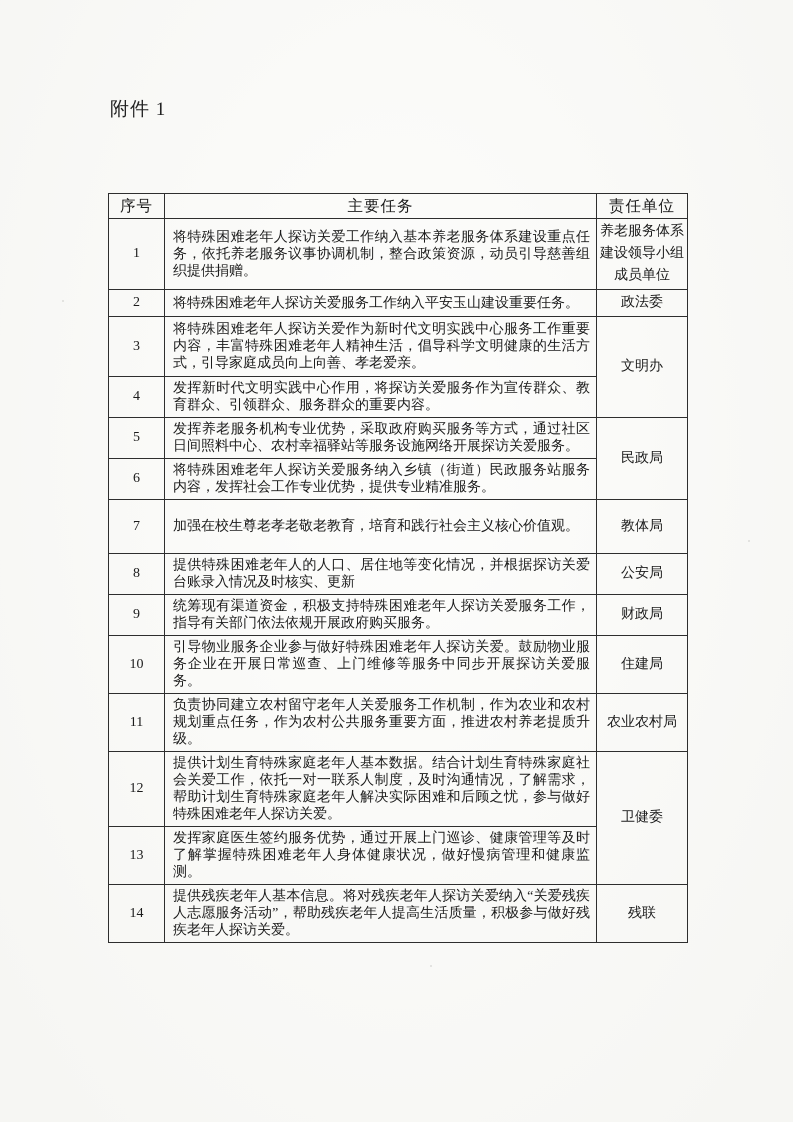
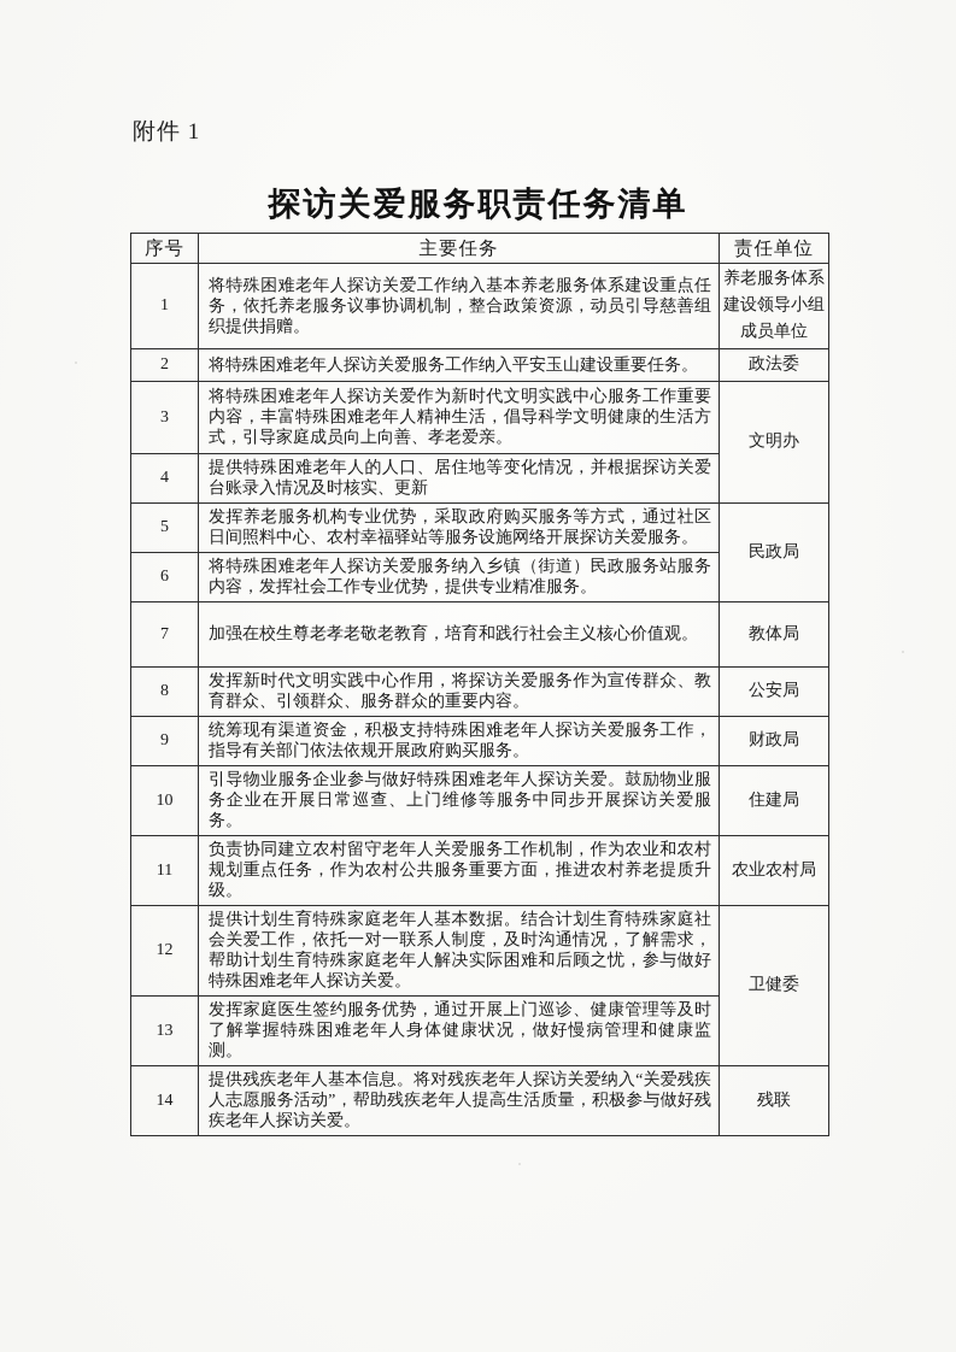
  附件 1
+ 探访关爱服务职责任务清单
  序号	主要任务	责任单位
  1	将特殊困难老年人探访关爱工作纳入基本养老服务体系建设重点任务，依托养老服务议事协调机制，整合政策资源，动员引导慈善组织提供捐赠。	养老服务体系建设领导小组成员单位
  2	将特殊困难老年人探访关爱服务工作纳入平安玉山建设重要任务。	政法委
  3	将特殊困难老年人探访关爱作为新时代文明实践中心服务工作重要内容，丰富特殊困难老年人精神生活，倡导科学文明健康的生活方式，引导家庭成员向上向善、孝老爱亲。	文明办
- 4	发挥新时代文明实践中心作用，将探访关爱服务作为宣传群众、教育群众、引领群众、服务群众的重要内容。
+ 4	提供特殊困难老年人的人口、居住地等变化情况，并根据探访关爱台账录入情况及时核实、更新
  5	发挥养老服务机构专业优势，采取政府购买服务等方式，通过社区日间照料中心、农村幸福驿站等服务设施网络开展探访关爱服务。	民政局
  6	将特殊困难老年人探访关爱服务纳入乡镇（街道）民政服务站服务内容，发挥社会工作专业优势，提供专业精准服务。
  7	加强在校生尊老孝老敬老教育，培育和践行社会主义核心价值观。	教体局
- 8	提供特殊困难老年人的人口、居住地等变化情况，并根据探访关爱台账录入情况及时核实、更新	公安局
+ 8	发挥新时代文明实践中心作用，将探访关爱服务作为宣传群众、教育群众、引领群众、服务群众的重要内容。	公安局
  9	统筹现有渠道资金，积极支持特殊困难老年人探访关爱服务工作，指导有关部门依法依规开展政府购买服务。	财政局
  10	引导物业服务企业参与做好特殊困难老年人探访关爱。鼓励物业服务企业在开展日常巡查、上门维修等服务中同步开展探访关爱服务。	住建局
  11	负责协同建立农村留守老年人关爱服务工作机制，作为农业和农村规划重点任务，作为农村公共服务重要方面，推进农村养老提质升级。	农业农村局
  12	提供计划生育特殊家庭老年人基本数据。结合计划生育特殊家庭社会关爱工作，依托一对一联系人制度，及时沟通情况，了解需求，帮助计划生育特殊家庭老年人解决实际困难和后顾之忧，参与做好特殊困难老年人探访关爱。	卫健委
  13	发挥家庭医生签约服务优势，通过开展上门巡诊、健康管理等及时了解掌握特殊困难老年人身体健康状况，做好慢病管理和健康监测。
  14	提供残疾老年人基本信息。将对残疾老年人探访关爱纳入“关爱残疾人志愿服务活动”，帮助残疾老年人提高生活质量，积极参与做好残疾老年人探访关爱。	残联
